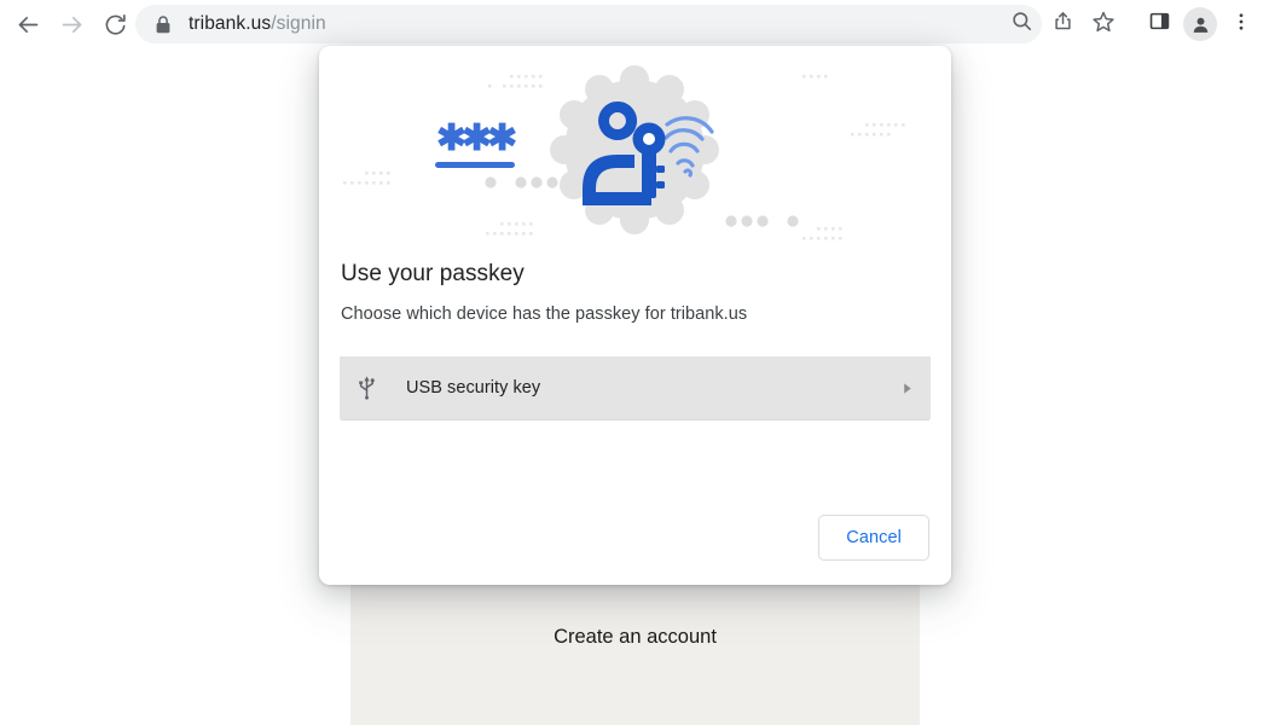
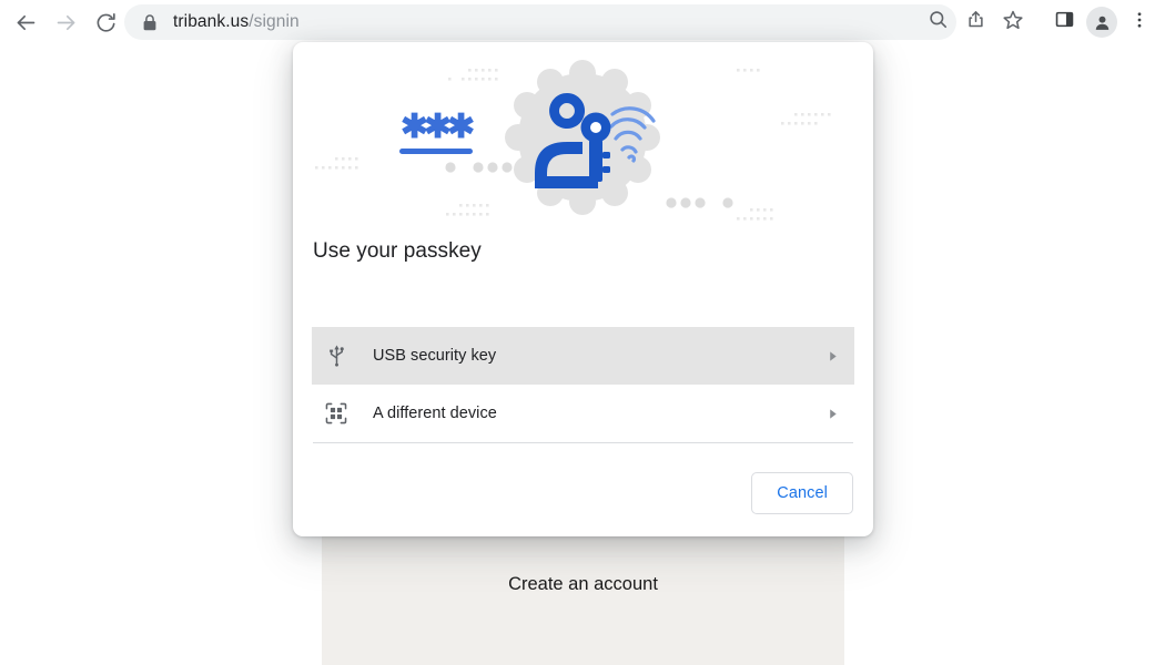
  tribank.us/signin
  Create an account
  ✱
  ✱
  ✱
  Use your passkey
- Choose which device has the passkey for tribank.us
  USB security key
+ A different device
  Cancel
